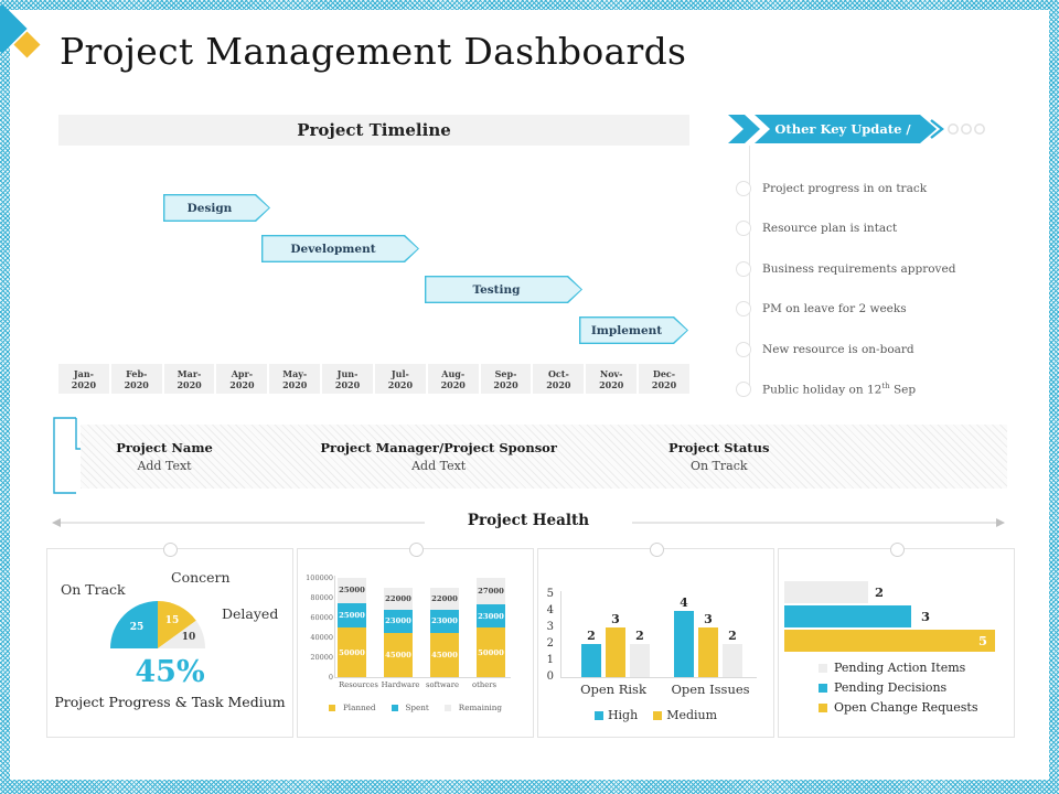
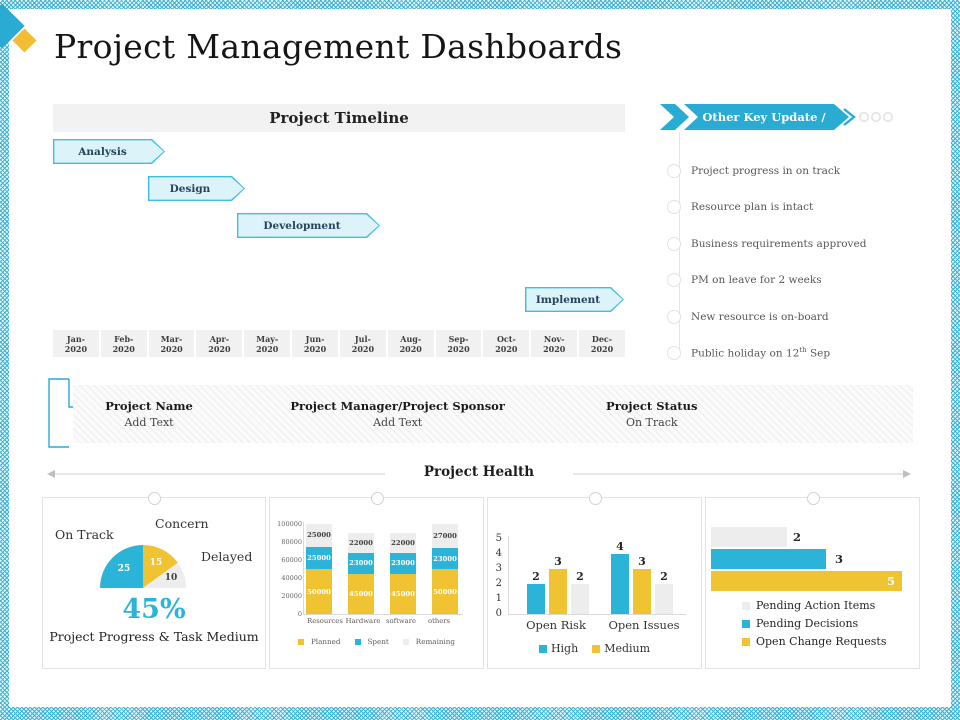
  Project Management Dashboards
  Project Timeline
+ Analysis
  Design
  Development
- Testing
  Implement
  Jan-
  2020
  Feb-
  2020
  Mar-
  2020
  Apr-
  2020
  May-
  2020
  Jun-
  2020
  Jul-
  2020
  Aug-
  2020
  Sep-
  2020
  Oct-
  2020
  Nov-
  2020
  Dec-
  2020
  Other Key Update /
  Project progress in on track
  Resource plan is intact
  Business requirements approved
  PM on leave for 2 weeks
  New resource is on-board
  Public holiday on 12th Sep
  Project Name
  Add Text
  Project Manager/Project Sponsor
  Add Text
  Project Status
  On Track
  Project Health
  On Track
  Concern
  Delayed
  25
  15
  10
  45%
  Project Progress & Task Medium
  100000
  80000
  60000
  40000
  20000
  0
  50000
  25000
  25000
  45000
  23000
  22000
  45000
  23000
  22000
  50000
  23000
  27000
  Resources
  Hardware
  software
  others
  Planned
  Spent
  Remaining
  5
  4
  3
  2
  1
  0
  2
  3
  2
  4
  3
  2
  Open Risk
  Open Issues
  High
  Medium
  2
  3
  5
  Pending Action Items
  Pending Decisions
  Open Change Requests
